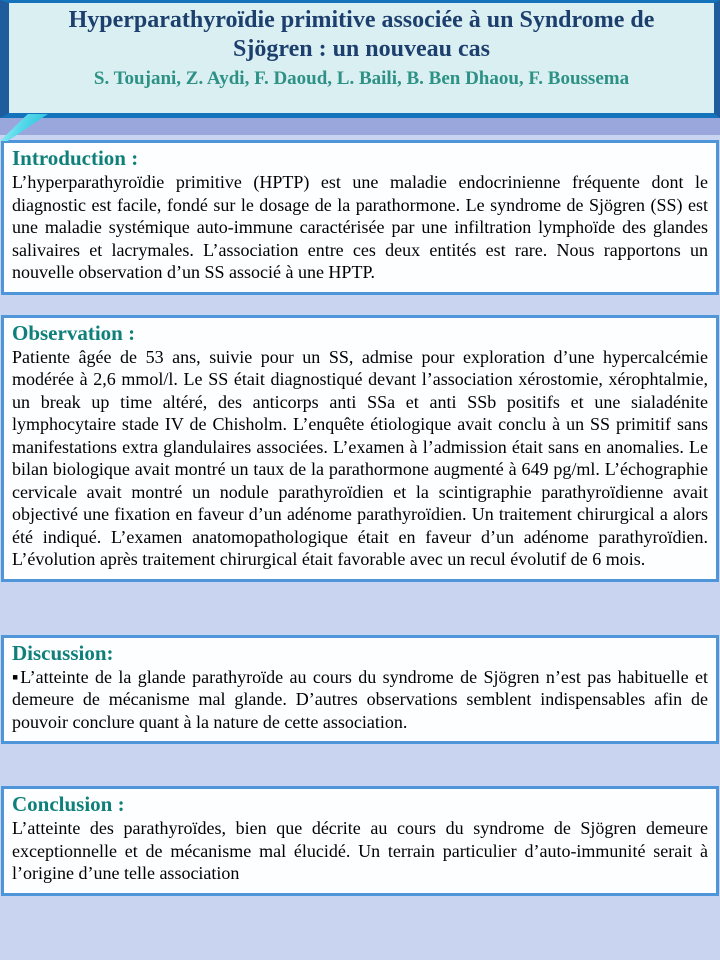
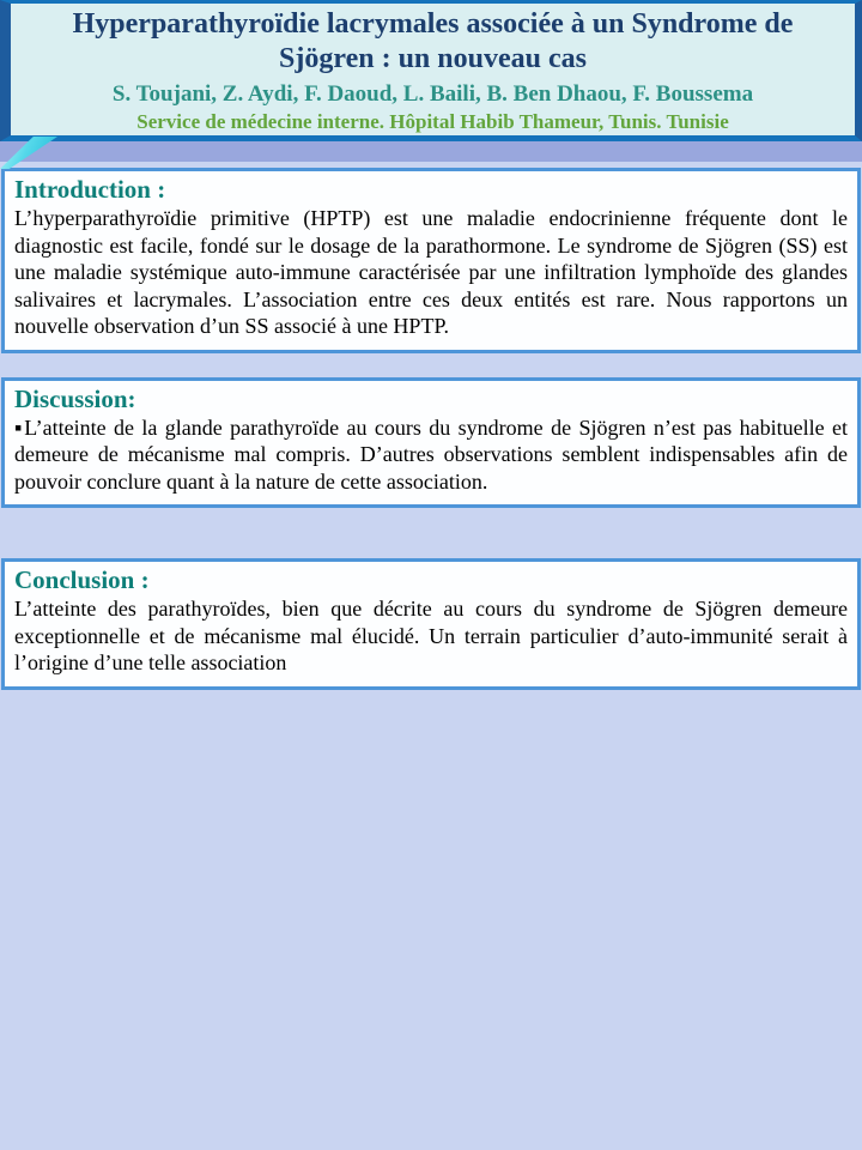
- Hyperparathyroïdie primitive associée à un Syndrome de Sjögren : un nouveau cas
+ Hyperparathyroïdie lacrymales associée à un Syndrome de Sjögren : un nouveau cas
  S. Toujani, Z. Aydi, F. Daoud, L. Baili, B. Ben Dhaou, F. Boussema
+ Service de médecine interne. Hôpital Habib Thameur, Tunis. Tunisie
  Introduction :
  L’hyperparathyroïdie primitive (HPTP) est une maladie endocrinienne fréquente dont le diagnostic est facile, fondé sur le dosage de la parathormone. Le syndrome de Sjögren (SS) est une maladie systémique auto-immune caractérisée par une infiltration lymphoïde des glandes salivaires et lacrymales. L’association entre ces deux entités est rare. Nous rapportons un nouvelle observation d’un SS associé à une HPTP.
- Observation :
- Patiente âgée de 53 ans, suivie pour un SS, admise pour exploration d’une hypercalcémie modérée à 2,6 mmol/l. Le SS était diagnostiqué devant l’association xérostomie, xérophtalmie, un break up time altéré, des anticorps anti SSa et anti SSb positifs et une sialadénite lymphocytaire stade IV de Chisholm. L’enquête étiologique avait conclu à un SS primitif sans manifestations extra glandulaires associées. L’examen à l’admission était sans en anomalies. Le bilan biologique avait montré un taux de la parathormone augmenté à 649 pg/ml. L’échographie cervicale avait montré un nodule parathyroïdien et la scintigraphie parathyroïdienne avait objectivé une fixation en faveur d’un adénome parathyroïdien. Un traitement chirurgical a alors été indiqué. L’examen anatomopathologique était en faveur d’un adénome parathyroïdien. L’évolution après traitement chirurgical était favorable avec un recul évolutif de 6 mois.
  Discussion:
- ▪L’atteinte de la glande parathyroïde au cours du syndrome de Sjögren n’est pas habituelle et demeure de mécanisme mal glande. D’autres observations semblent indispensables afin de pouvoir conclure quant à la nature de cette association.
+ ▪L’atteinte de la glande parathyroïde au cours du syndrome de Sjögren n’est pas habituelle et demeure de mécanisme mal compris. D’autres observations semblent indispensables afin de pouvoir conclure quant à la nature de cette association.
  Conclusion :
  L’atteinte des parathyroïdes, bien que décrite au cours du syndrome de Sjögren demeure exceptionnelle et de mécanisme mal élucidé. Un terrain particulier d’auto-immunité serait à l’origine d’une telle association
